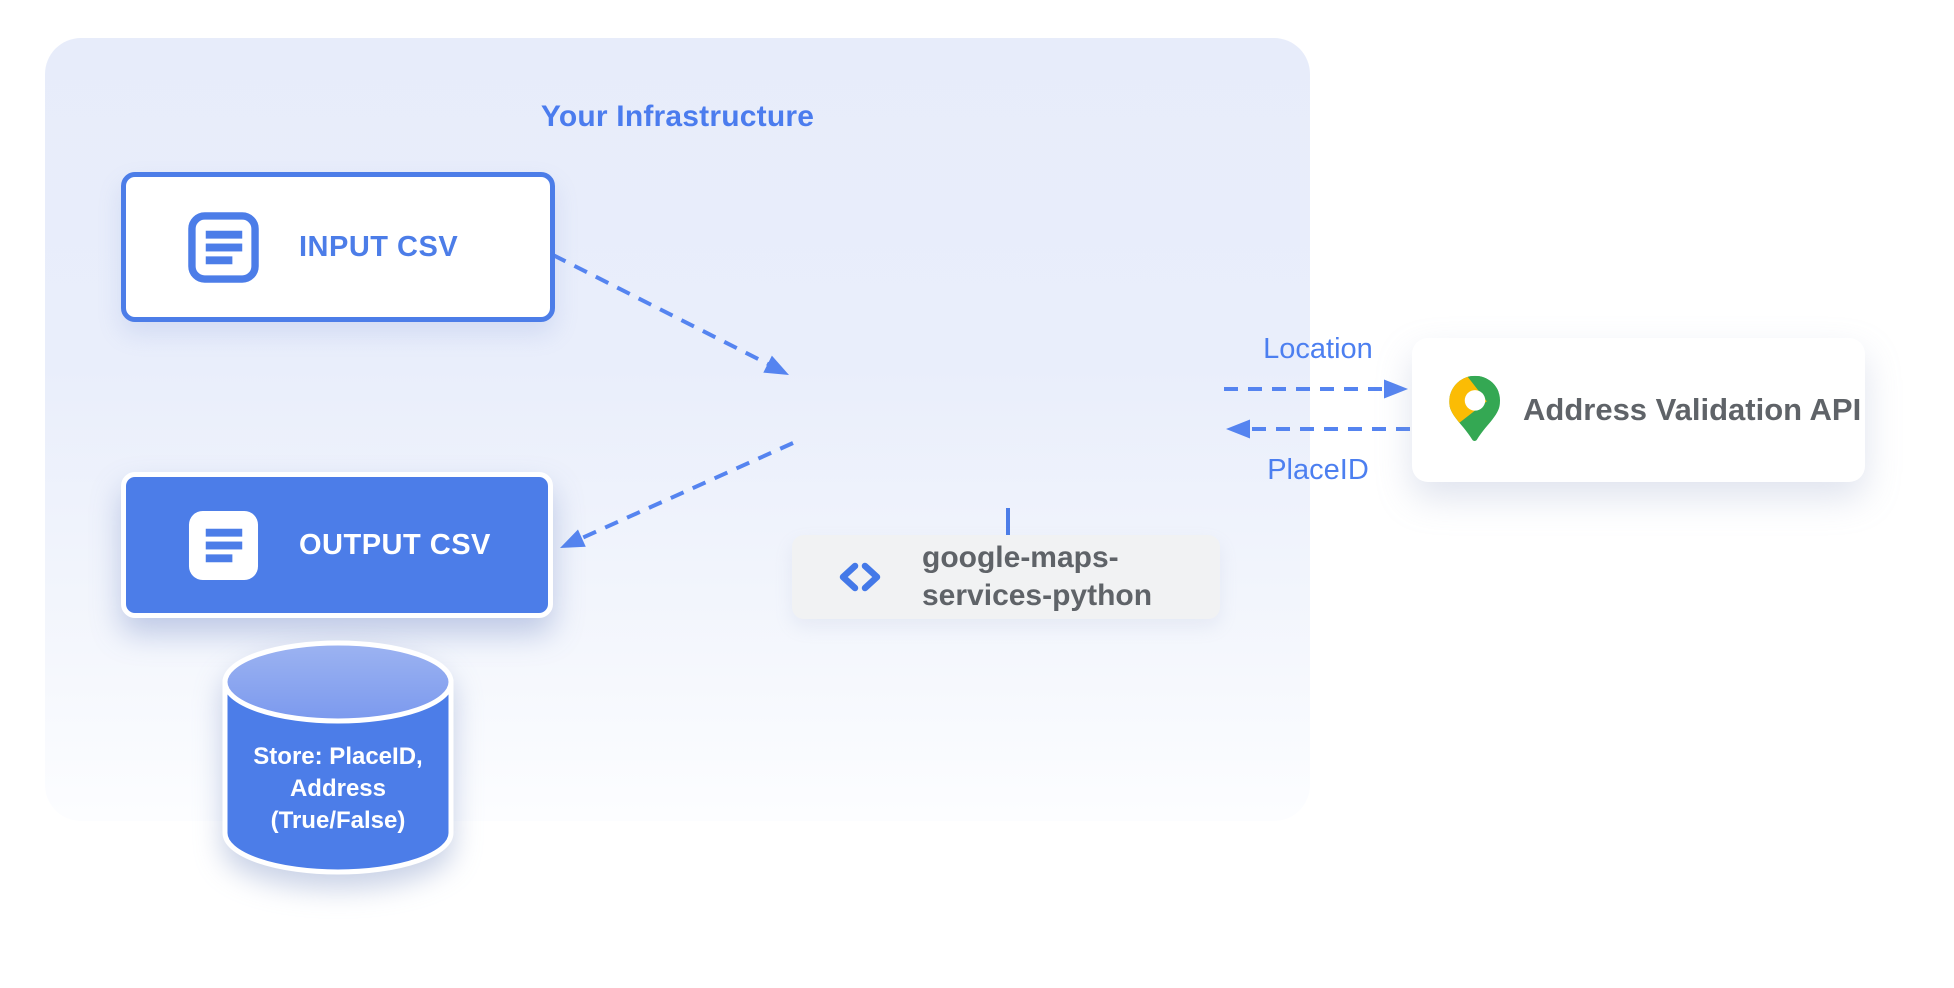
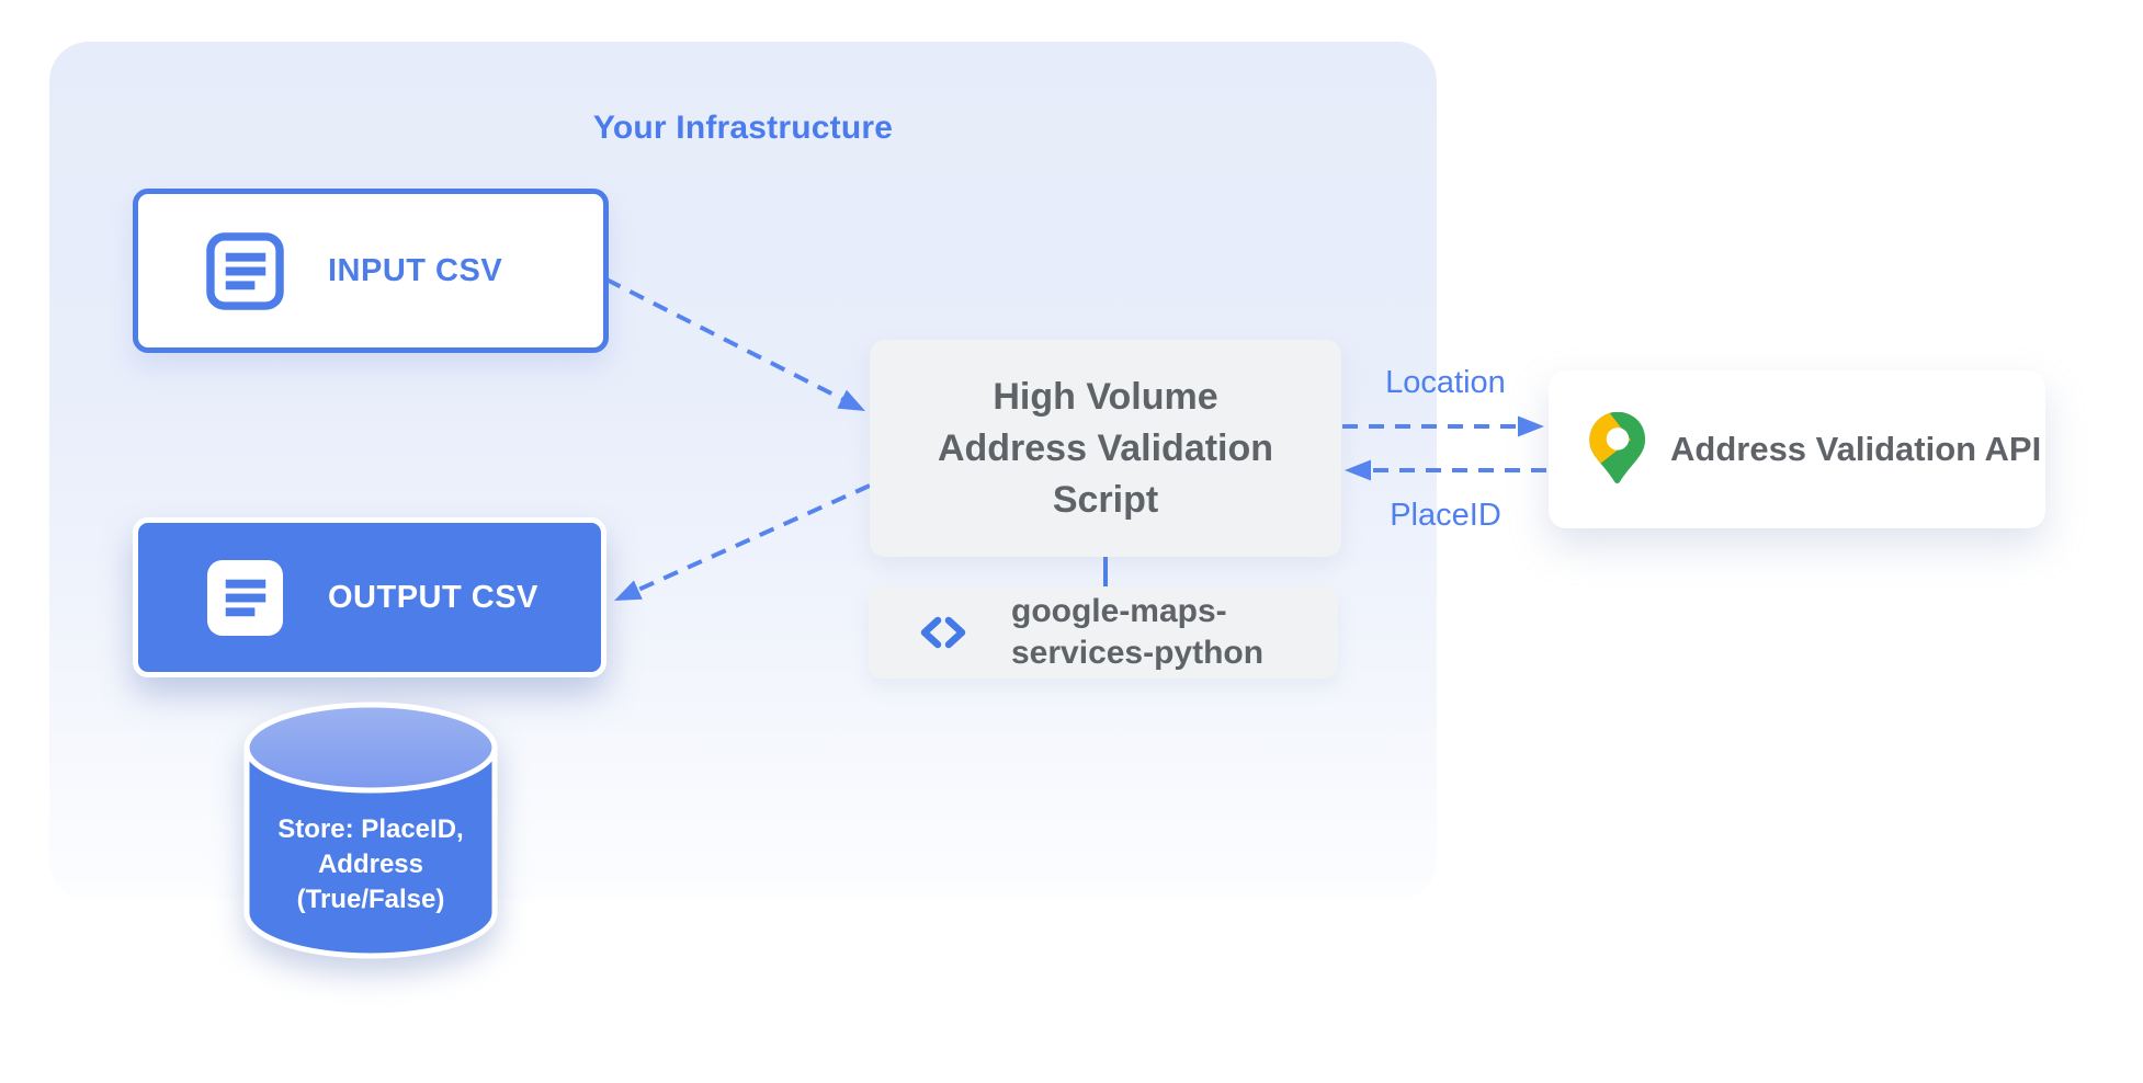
  Your Infrastructure
  INPUT CSV
  OUTPUT CSV
  Store: PlaceID,
  Address
  (True/False)
+ High Volume
+ Address Validation
+ Script
  google-maps-
  services-python
  Address Validation API
  Location
  PlaceID
